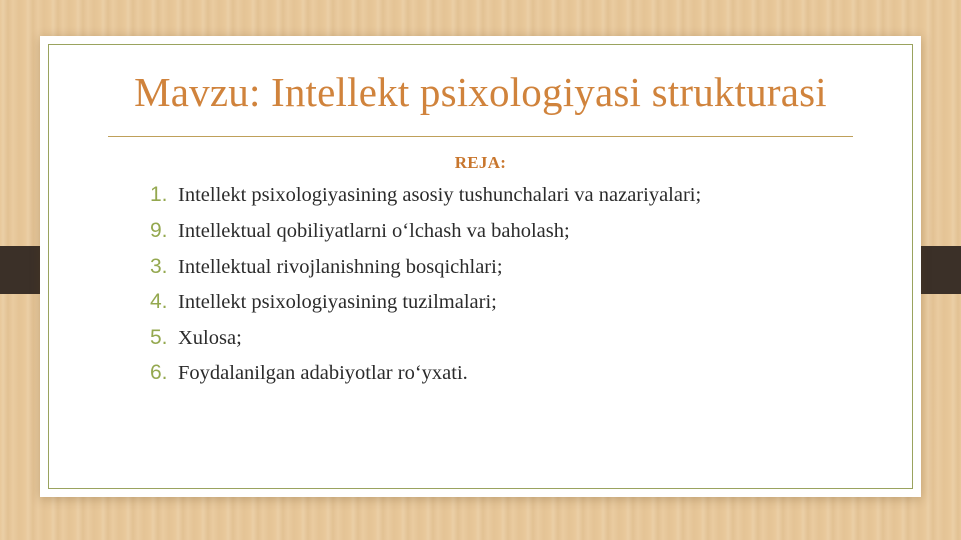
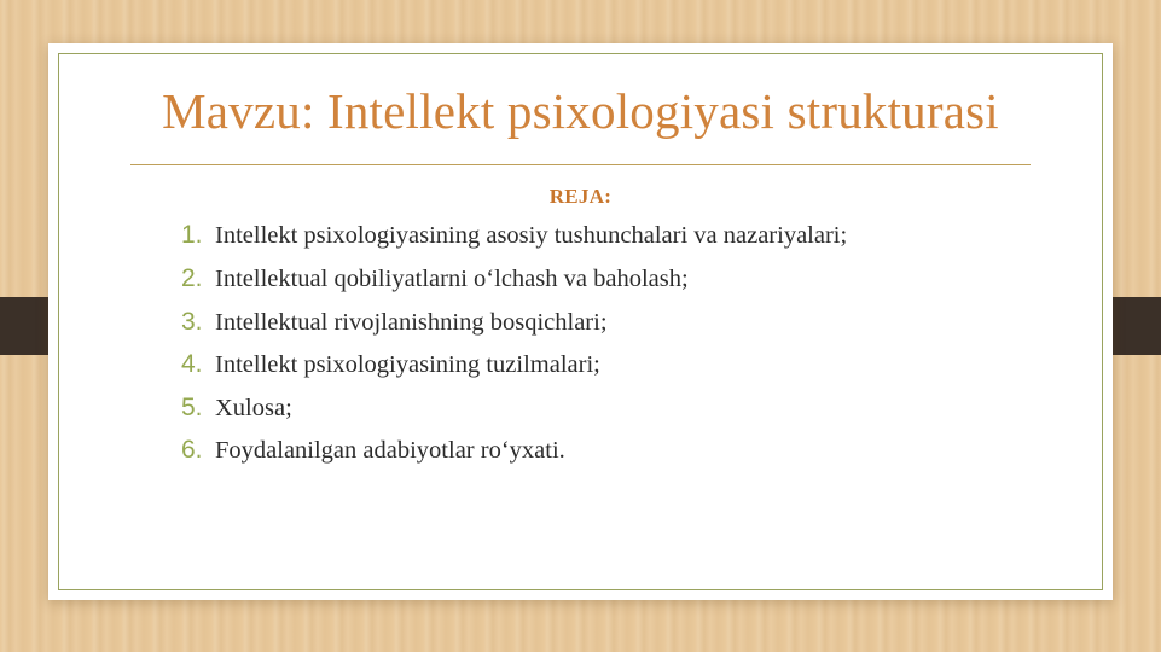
  Mavzu: Intellekt psixologiyasi strukturasi
  REJA:
  1.
  Intellekt psixologiyasining asosiy tushunchalari va nazariyalari;
- 9.
+ 2.
  Intellektual qobiliyatlarni o‘lchash va baholash;
  3.
  Intellektual rivojlanishning bosqichlari;
  4.
  Intellekt psixologiyasining tuzilmalari;
  5.
  Xulosa;
  6.
  Foydalanilgan adabiyotlar ro‘yxati.
